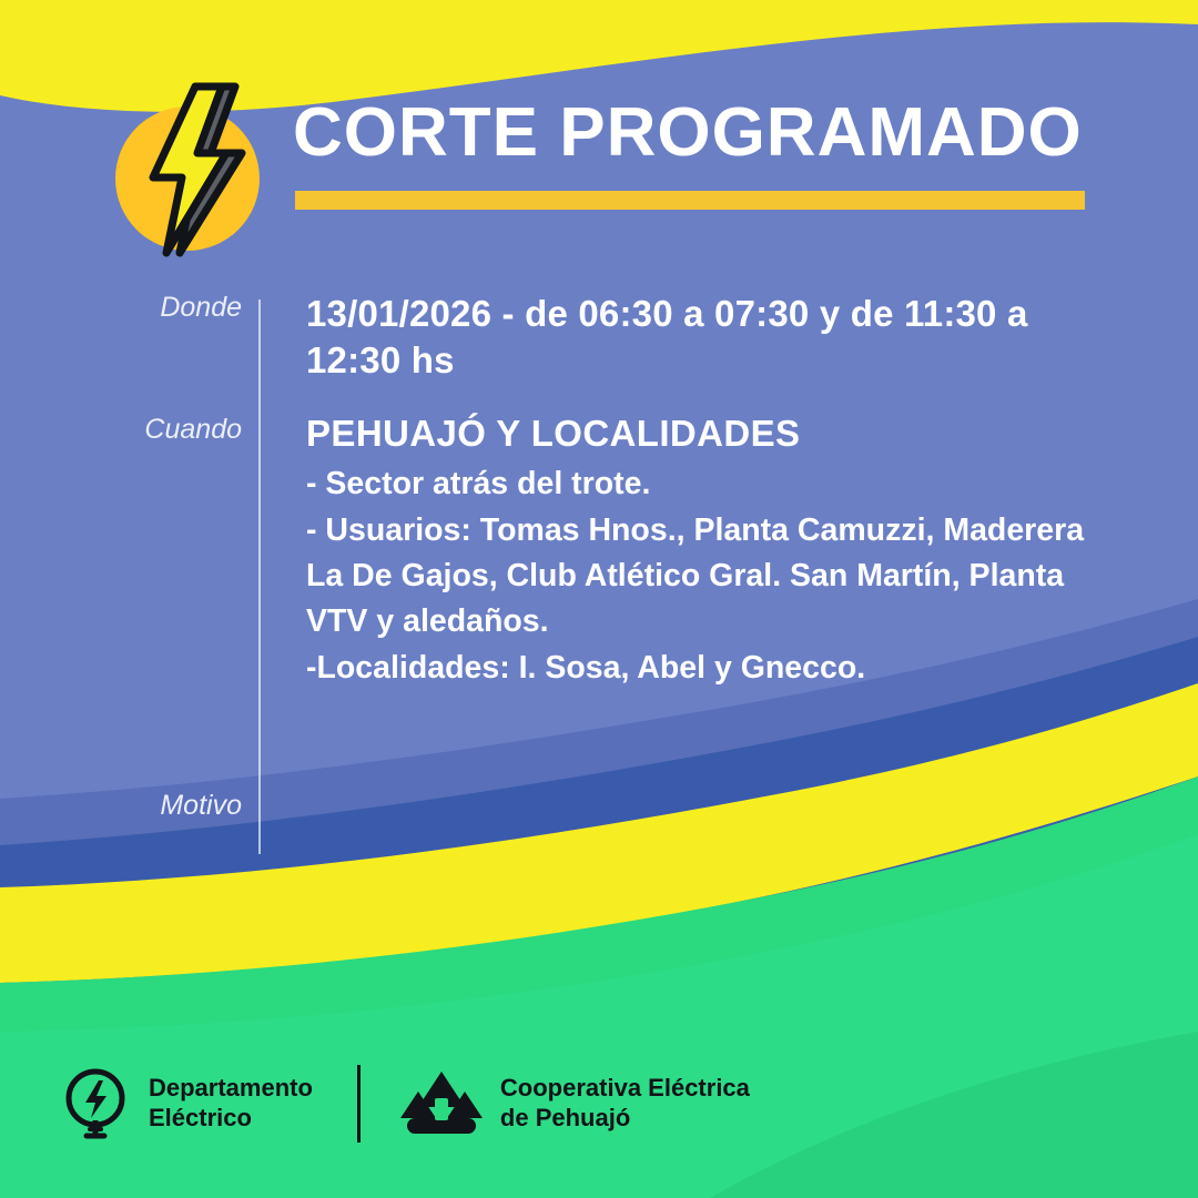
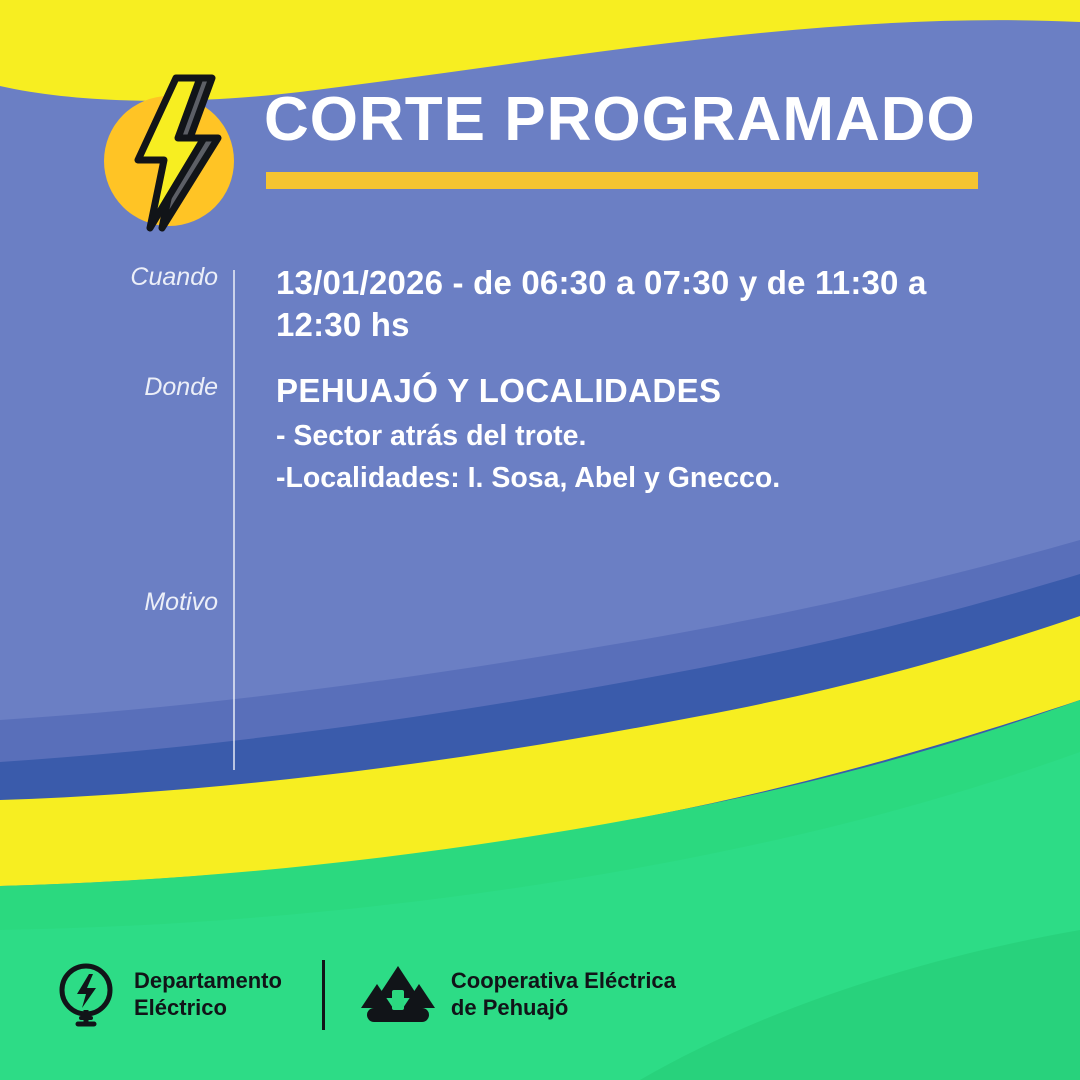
  CORTE PROGRAMADO
- Donde
+ Cuando
  13/01/2026 - de 06:30 a 07:30 y de 11:30 a 12:30 hs
- Cuando
+ Donde
  PEHUAJÓ Y LOCALIDADES
  - Sector atrás del trote.
- - Usuarios: Tomas Hnos., Planta Camuzzi, Maderera La De Gajos, Club Atlético Gral. San Martín, Planta VTV y aledaños.
  -Localidades: I. Sosa, Abel y Gnecco.
  Motivo
  Departamento
  Eléctrico
  Cooperativa Eléctrica
  de Pehuajó
